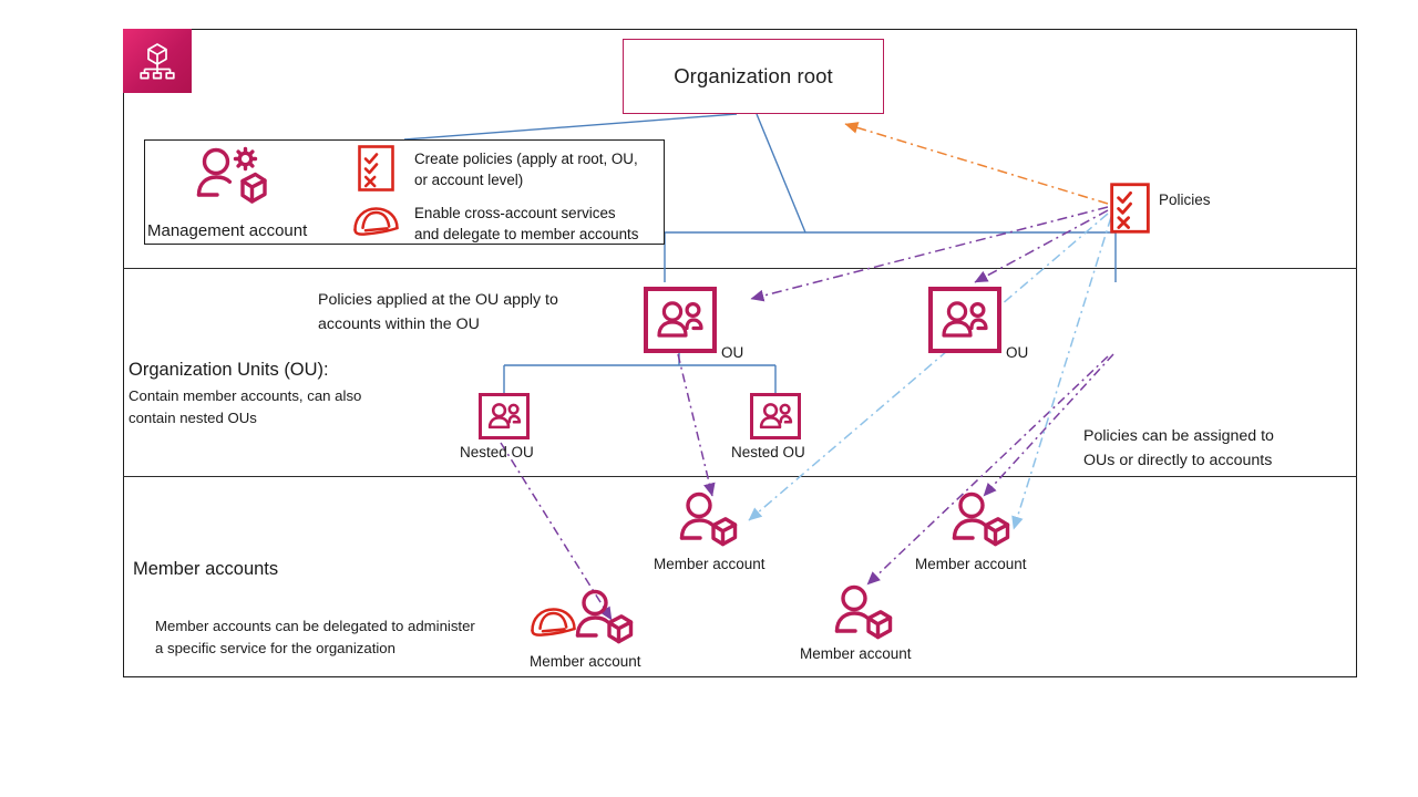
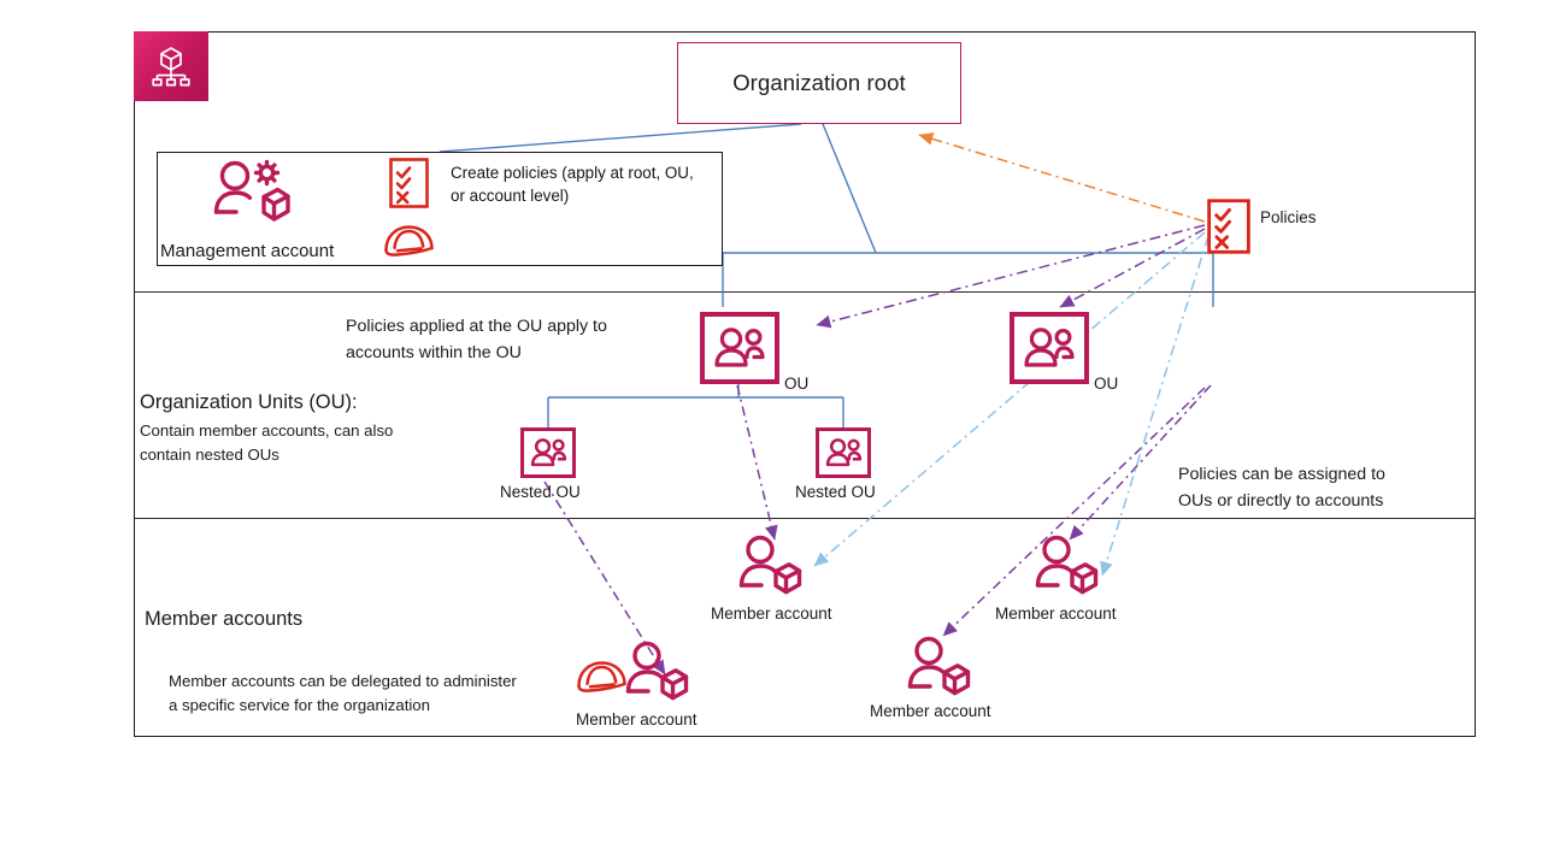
  Organization root
  Management account
  Create policies (apply at root, OU,
  or account level)
- Enable cross-account services
- and delegate to member accounts
  Policies
  Policies applied at the OU apply to
  accounts within the OU
  Policies can be assigned to
  OUs or directly to accounts
  Organization Units (OU):
  Contain member accounts, can also
  contain nested OUs
  Member accounts
  Member accounts can be delegated to administer
  a specific service for the organization
  OU
  OU
  Nested OU
  Nested OU
  Member account
  Member account
  Member account
  Member account
